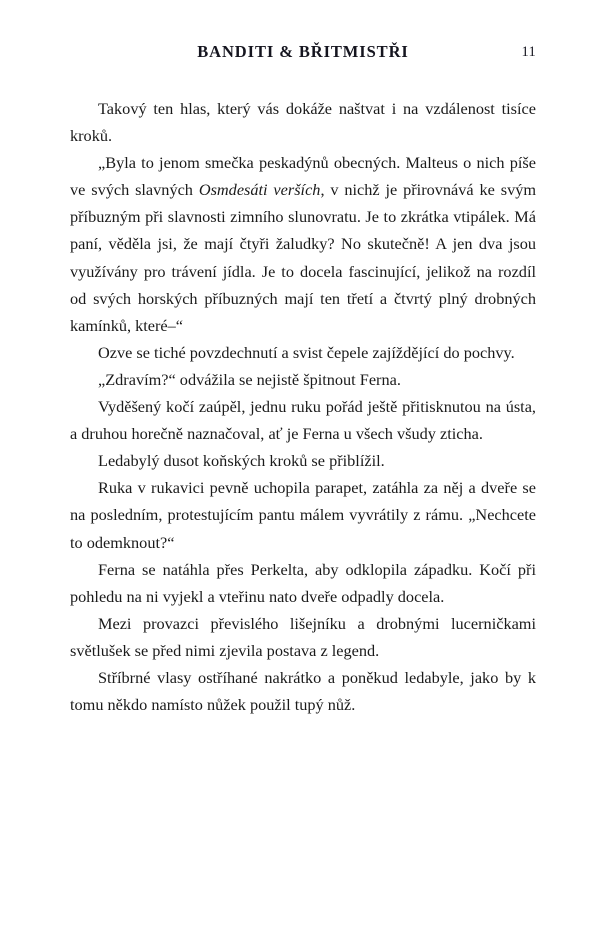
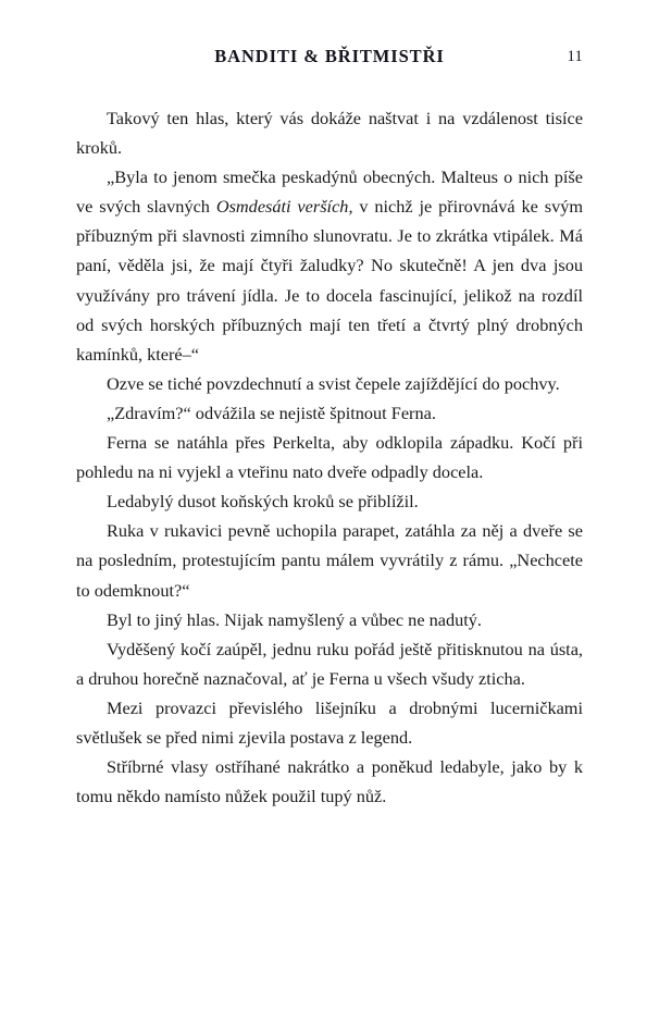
  BANDITI & BŘITMISTŘI
  11
  Takový ten hlas, který vás dokáže naštvat i na vzdálenost tisíce kroků.
  „Byla to jenom smečka peskadýnů obecných. Malteus o nich píše ve svých slavných Osmdesáti verších, v nichž je přirovnává ke svým příbuzným při slavnosti zimního slunovratu. Je to zkrátka vtipálek. Má paní, věděla jsi, že mají čtyři žaludky? No skutečně! A jen dva jsou využívány pro trávení jídla. Je to docela fascinující, jelikož na rozdíl od svých horských příbuzných mají ten třetí a čtvrtý plný drobných kamínků, které–“
  Ozve se tiché povzdechnutí a svist čepele zajíždějící do pochvy.
  „Zdravím?“ odvážila se nejistě špitnout Ferna.
- Vyděšený kočí zaúpěl, jednu ruku pořád ještě přitisknutou na ústa, a druhou horečně naznačoval, ať je Ferna u všech všudy zticha.
+ Ferna se natáhla přes Perkelta, aby odklopila západku. Kočí při pohledu na ni vyjekl a vteřinu nato dveře odpadly docela.
  Ledabylý dusot koňských kroků se přiblížil.
  Ruka v rukavici pevně uchopila parapet, zatáhla za něj a dveře se na posledním, protestujícím pantu málem vyvrátily z rámu. „Nechcete to odemknout?“
+ Byl to jiný hlas. Nijak namyšlený a vůbec ne nadutý.
- Ferna se natáhla přes Perkelta, aby odklopila západku. Kočí při pohledu na ni vyjekl a vteřinu nato dveře odpadly docela.
+ Vyděšený kočí zaúpěl, jednu ruku pořád ještě přitisknutou na ústa, a druhou horečně naznačoval, ať je Ferna u všech všudy zticha.
  Mezi provazci převislého lišejníku a drobnými lucerničkami světlušek se před nimi zjevila postava z legend.
  Stříbrné vlasy ostříhané nakrátko a poněkud ledabyle, jako by k tomu někdo namísto nůžek použil tupý nůž.
